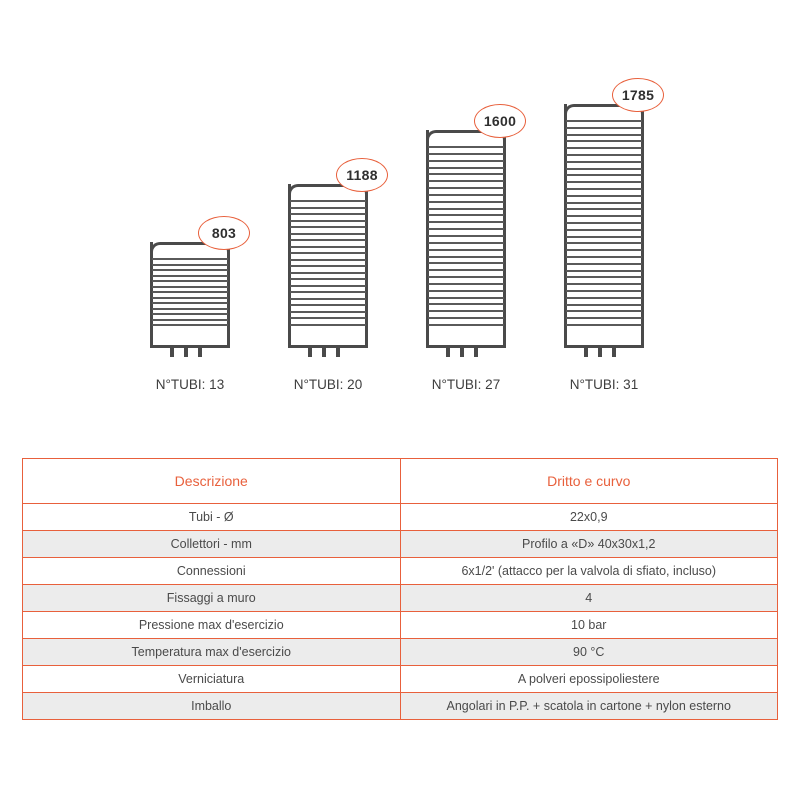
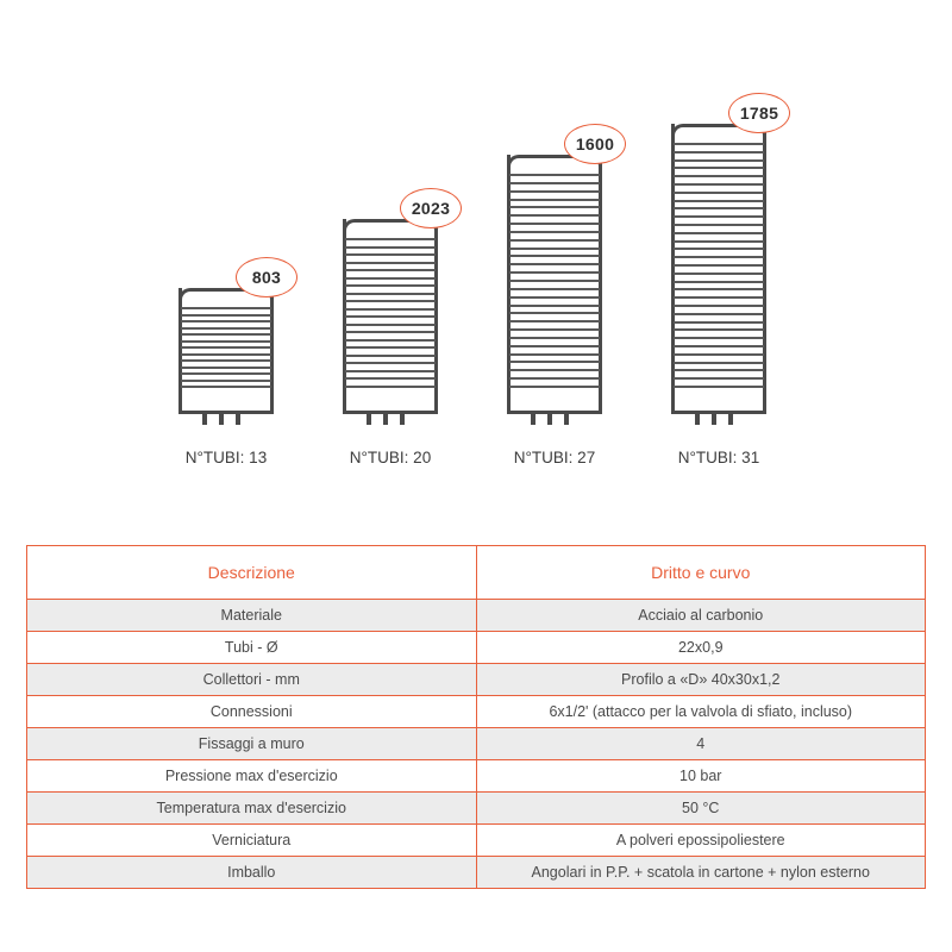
  803
  N°TUBI: 13
- 1188
+ 2023
  N°TUBI: 20
  1600
  N°TUBI: 27
  1785
  N°TUBI: 31
  Descrizione	Dritto e curvo
+ Materiale	Acciaio al carbonio
  Tubi - Ø	22x0,9
  Collettori - mm	Profilo a «D» 40x30x1,2
  Connessioni	6x1/2' (attacco per la valvola di sfiato, incluso)
  Fissaggi a muro	4
  Pressione max d'esercizio	10 bar
- Temperatura max d'esercizio	90 °C
+ Temperatura max d'esercizio	50 °C
  Verniciatura	A polveri epossipoliestere
  Imballo	Angolari in P.P. + scatola in cartone + nylon esterno
